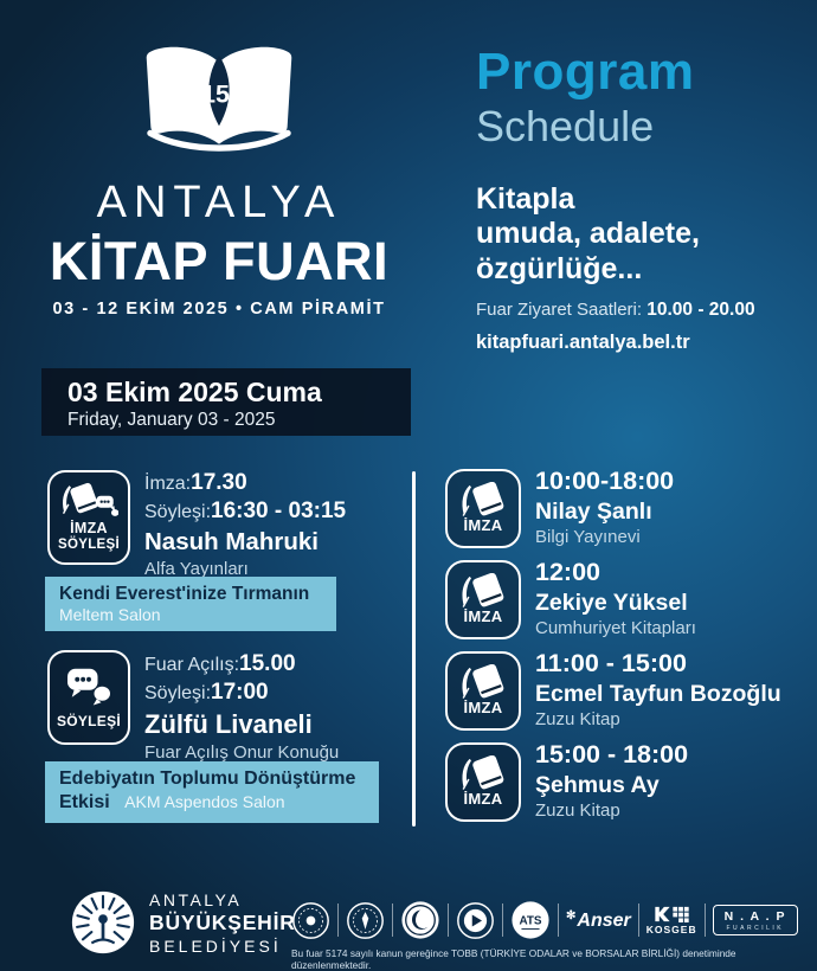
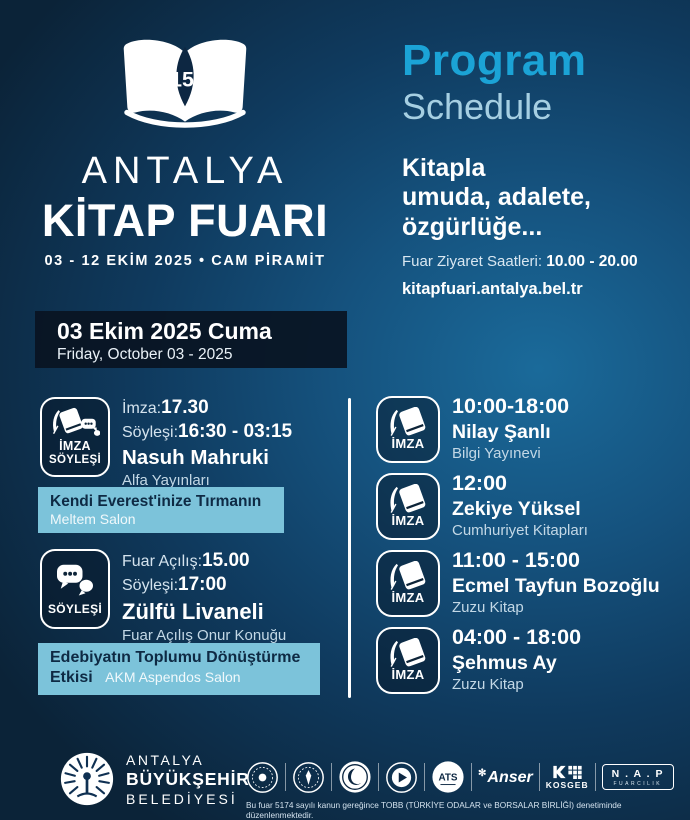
  15.
  ANTALYA
  KİTAP FUARI
  03 - 12 EKİM 2025 • CAM PİRAMİT
  Program
  Schedule
  Kitapla
  umuda, adalete,
  özgürlüğe...
  Fuar Ziyaret Saatleri: 10.00 - 20.00
  kitapfuari.antalya.bel.tr
  03 Ekim 2025 Cuma
- Friday, January 03 - 2025
+ Friday, October 03 - 2025
  İMZA
  SÖYLEŞİ
  İmza:17.30
  Söyleşi:16:30 - 03:15
  Nasuh Mahruki
  Alfa Yayınları
  Kendi Everest'inize Tırmanın
  Meltem Salon
  SÖYLEŞİ
  Fuar Açılış:15.00
  Söyleşi:17:00
  Zülfü Livaneli
  Fuar Açılış Onur Konuğu
  Edebiyatın Toplumu Dönüştürme Etkisi AKM Aspendos Salon
  İMZA
  10:00-18:00
  Nilay Şanlı
  Bilgi Yayınevi
  İMZA
  12:00
  Zekiye Yüksel
  Cumhuriyet Kitapları
  İMZA
  11:00 - 15:00
  Ecmel Tayfun Bozoğlu
  Zuzu Kitap
  İMZA
- 15:00 - 18:00
+ 04:00 - 18:00
  Şehmus Ay
  Zuzu Kitap
  ANTALYA
  BÜYÜKŞEHİR
  BELEDİYESİ
  ATS
  ✻Anser
  KOSGEB
  N . A . P
  Bu fuar 5174 sayılı kanun gereğince TOBB (TÜRKİYE ODALAR ve BORSALAR BİRLİĞİ) denetiminde düzenlenmektedir.
